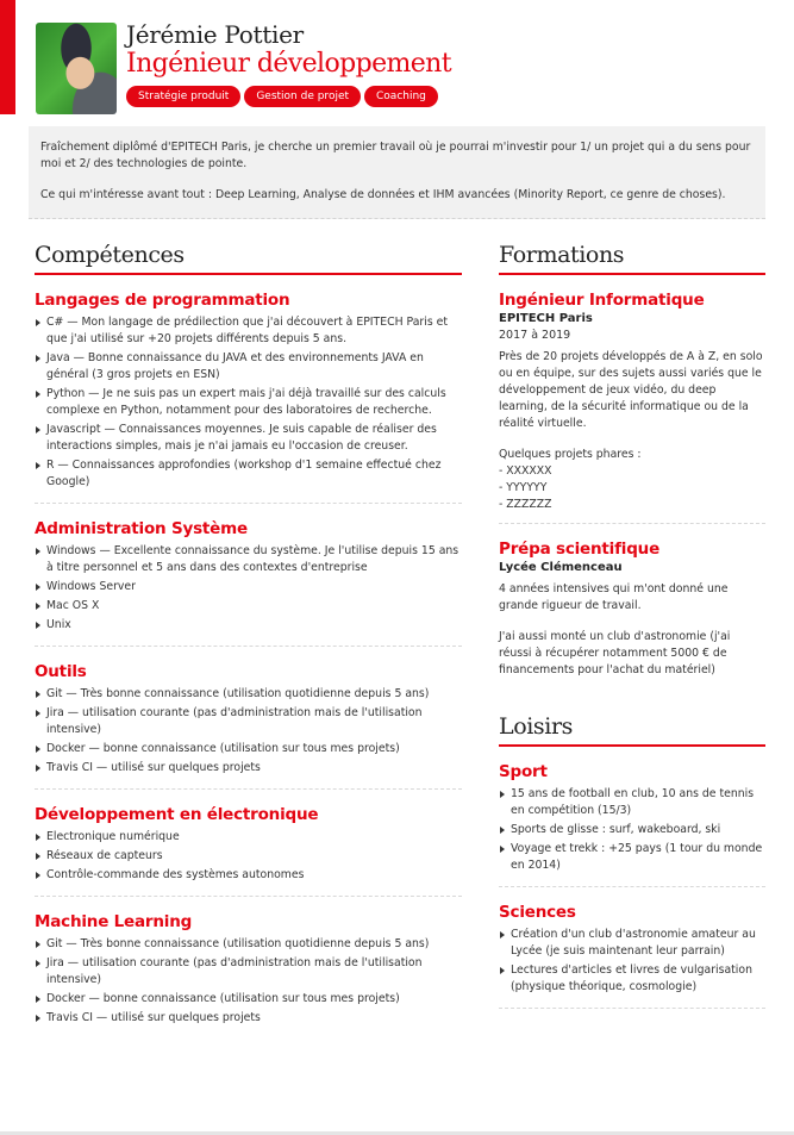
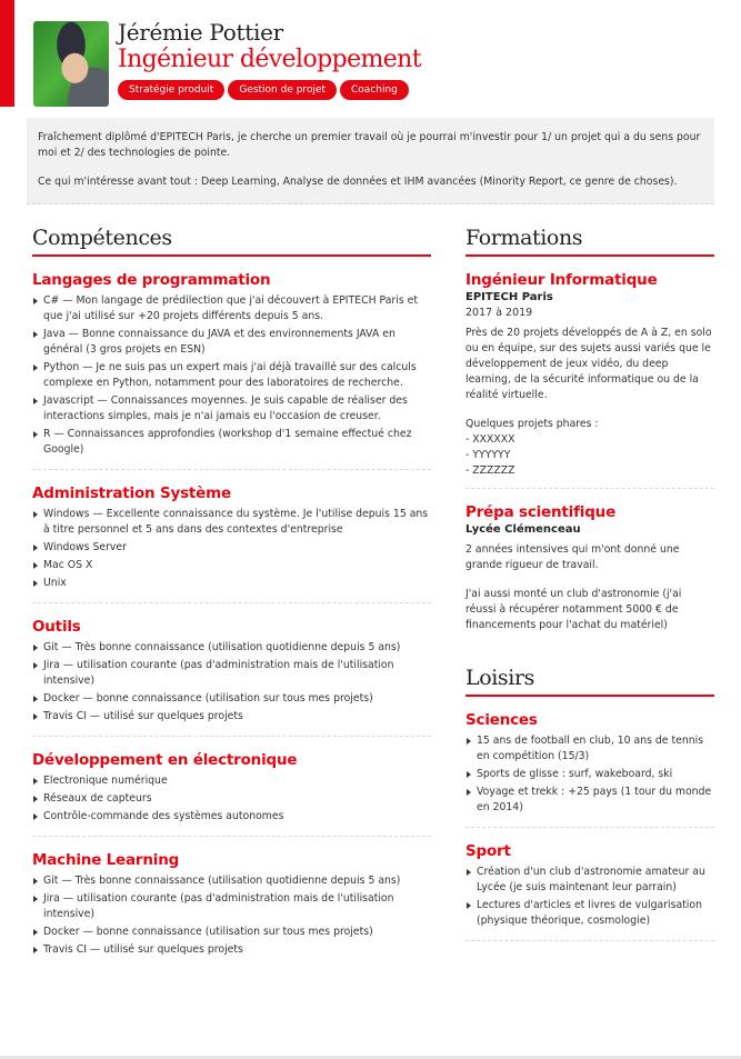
  Jérémie Pottier
  Ingénieur développement
  Stratégie produit
  Gestion de projet
  Coaching
  Fraîchement diplômé d'EPITECH Paris, je cherche un premier travail où je pourrai m'investir pour 1/ un projet qui a du sens pour moi et 2/ des technologies de pointe.
  Ce qui m'intéresse avant tout : Deep Learning, Analyse de données et IHM avancées (Minority Report, ce genre de choses).
  Compétences
  Langages de programmation
  C# — Mon langage de prédilection que j'ai découvert à EPITECH Paris et que j'ai utilisé sur +20 projets différents depuis 5 ans.
  Java — Bonne connaissance du JAVA et des environnements JAVA en général (3 gros projets en ESN)
  Python — Je ne suis pas un expert mais j'ai déjà travaillé sur des calculs complexe en Python, notamment pour des laboratoires de recherche.
  Javascript — Connaissances moyennes. Je suis capable de réaliser des interactions simples, mais je n'ai jamais eu l'occasion de creuser.
  R — Connaissances approfondies (workshop d'1 semaine effectué chez Google)
  Administration Système
  Windows — Excellente connaissance du système. Je l'utilise depuis 15 ans à titre personnel et 5 ans dans des contextes d'entreprise
  Windows Server
  Mac OS X
  Unix
  Outils
  Git — Très bonne connaissance (utilisation quotidienne depuis 5 ans)
  Jira — utilisation courante (pas d'administration mais de l'utilisation intensive)
  Docker — bonne connaissance (utilisation sur tous mes projets)
  Travis CI — utilisé sur quelques projets
  Développement en électronique
  Electronique numérique
  Réseaux de capteurs
  Contrôle-commande des systèmes autonomes
  Machine Learning
  Git — Très bonne connaissance (utilisation quotidienne depuis 5 ans)
  Jira — utilisation courante (pas d'administration mais de l'utilisation intensive)
  Docker — bonne connaissance (utilisation sur tous mes projets)
  Travis CI — utilisé sur quelques projets
  Formations
  Ingénieur Informatique
  EPITECH Paris
  2017 à 2019
  Près de 20 projets développés de A à Z, en solo ou en équipe, sur des sujets aussi variés que le développement de jeux vidéo, du deep learning, de la sécurité informatique ou de la réalité virtuelle.
  Quelques projets phares :
  - XXXXXX
  - YYYYYY
  - ZZZZZZ
  Prépa scientifique
  Lycée Clémenceau
- 4 années intensives qui m'ont donné une grande rigueur de travail.
+ 2 années intensives qui m'ont donné une grande rigueur de travail.
  J'ai aussi monté un club d'astronomie (j'ai réussi à récupérer notamment 5000 € de financements pour l'achat du matériel)
  Loisirs
- Sport
+ Sciences
  15 ans de football en club, 10 ans de tennis en compétition (15/3)
  Sports de glisse : surf, wakeboard, ski
  Voyage et trekk : +25 pays (1 tour du monde en 2014)
- Sciences
+ Sport
  Création d'un club d'astronomie amateur au Lycée (je suis maintenant leur parrain)
  Lectures d'articles et livres de vulgarisation (physique théorique, cosmologie)
